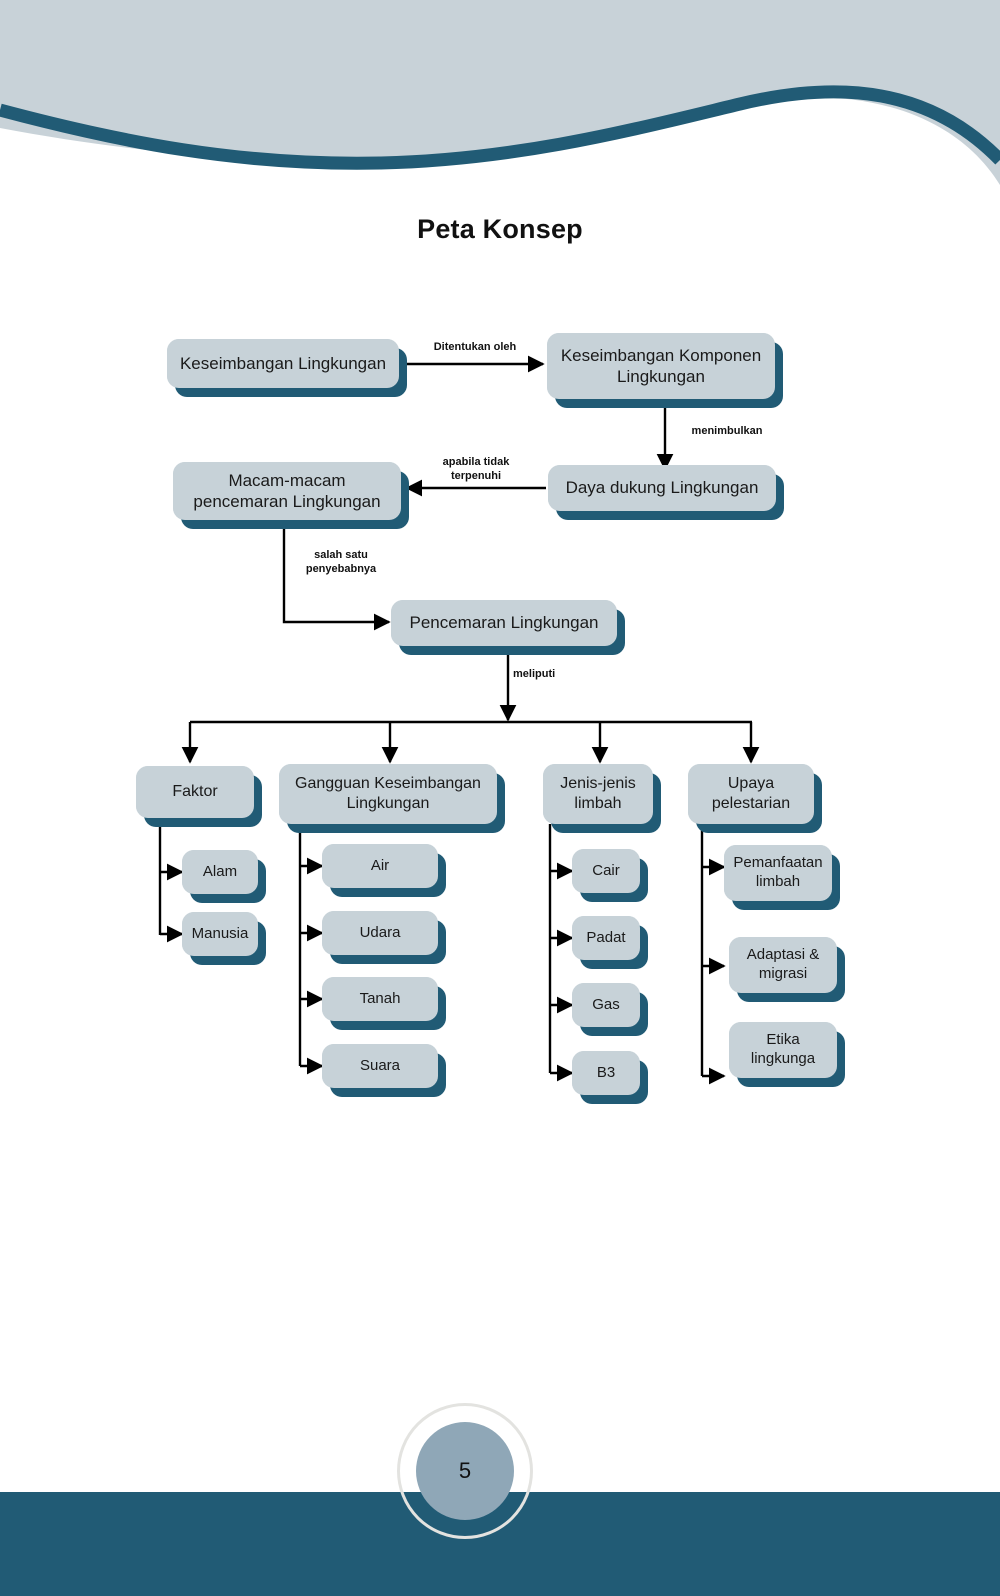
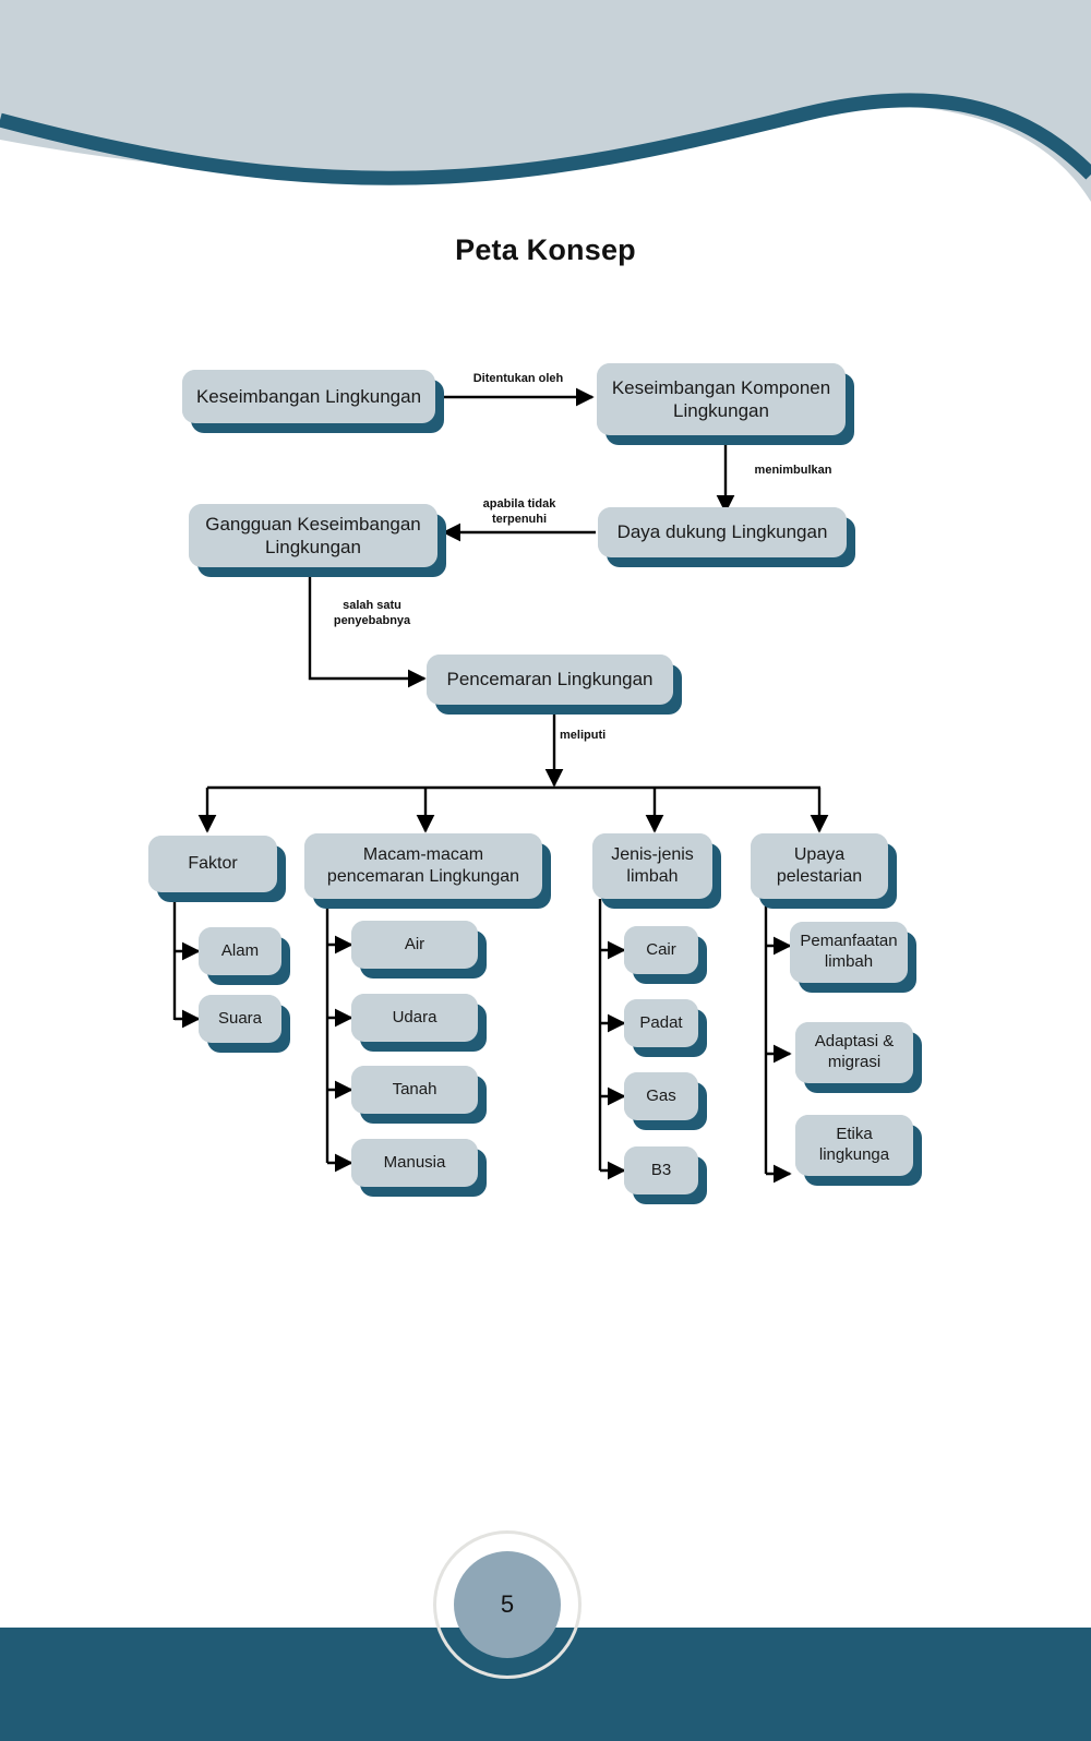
  Peta Konsep
  Ditentukan oleh
  menimbulkan
  apabila tidak
  terpenuhi
  salah satu
  penyebabnya
  meliputi
  Keseimbangan Lingkungan
  Keseimbangan Komponen Lingkungan
  Daya dukung Lingkungan
- Macam-macam pencemaran Lingkungan
+ Gangguan Keseimbangan Lingkungan
  Pencemaran Lingkungan
  Faktor
- Gangguan Keseimbangan Lingkungan
+ Macam-macam pencemaran Lingkungan
  Jenis-jenis limbah
  Upaya pelestarian
  Alam
- Manusia
+ Suara
  Air
  Udara
  Tanah
- Suara
+ Manusia
  Cair
  Padat
  Gas
  B3
  Pemanfaatan limbah
  Adaptasi & migrasi
  Etika lingkunga
  5
